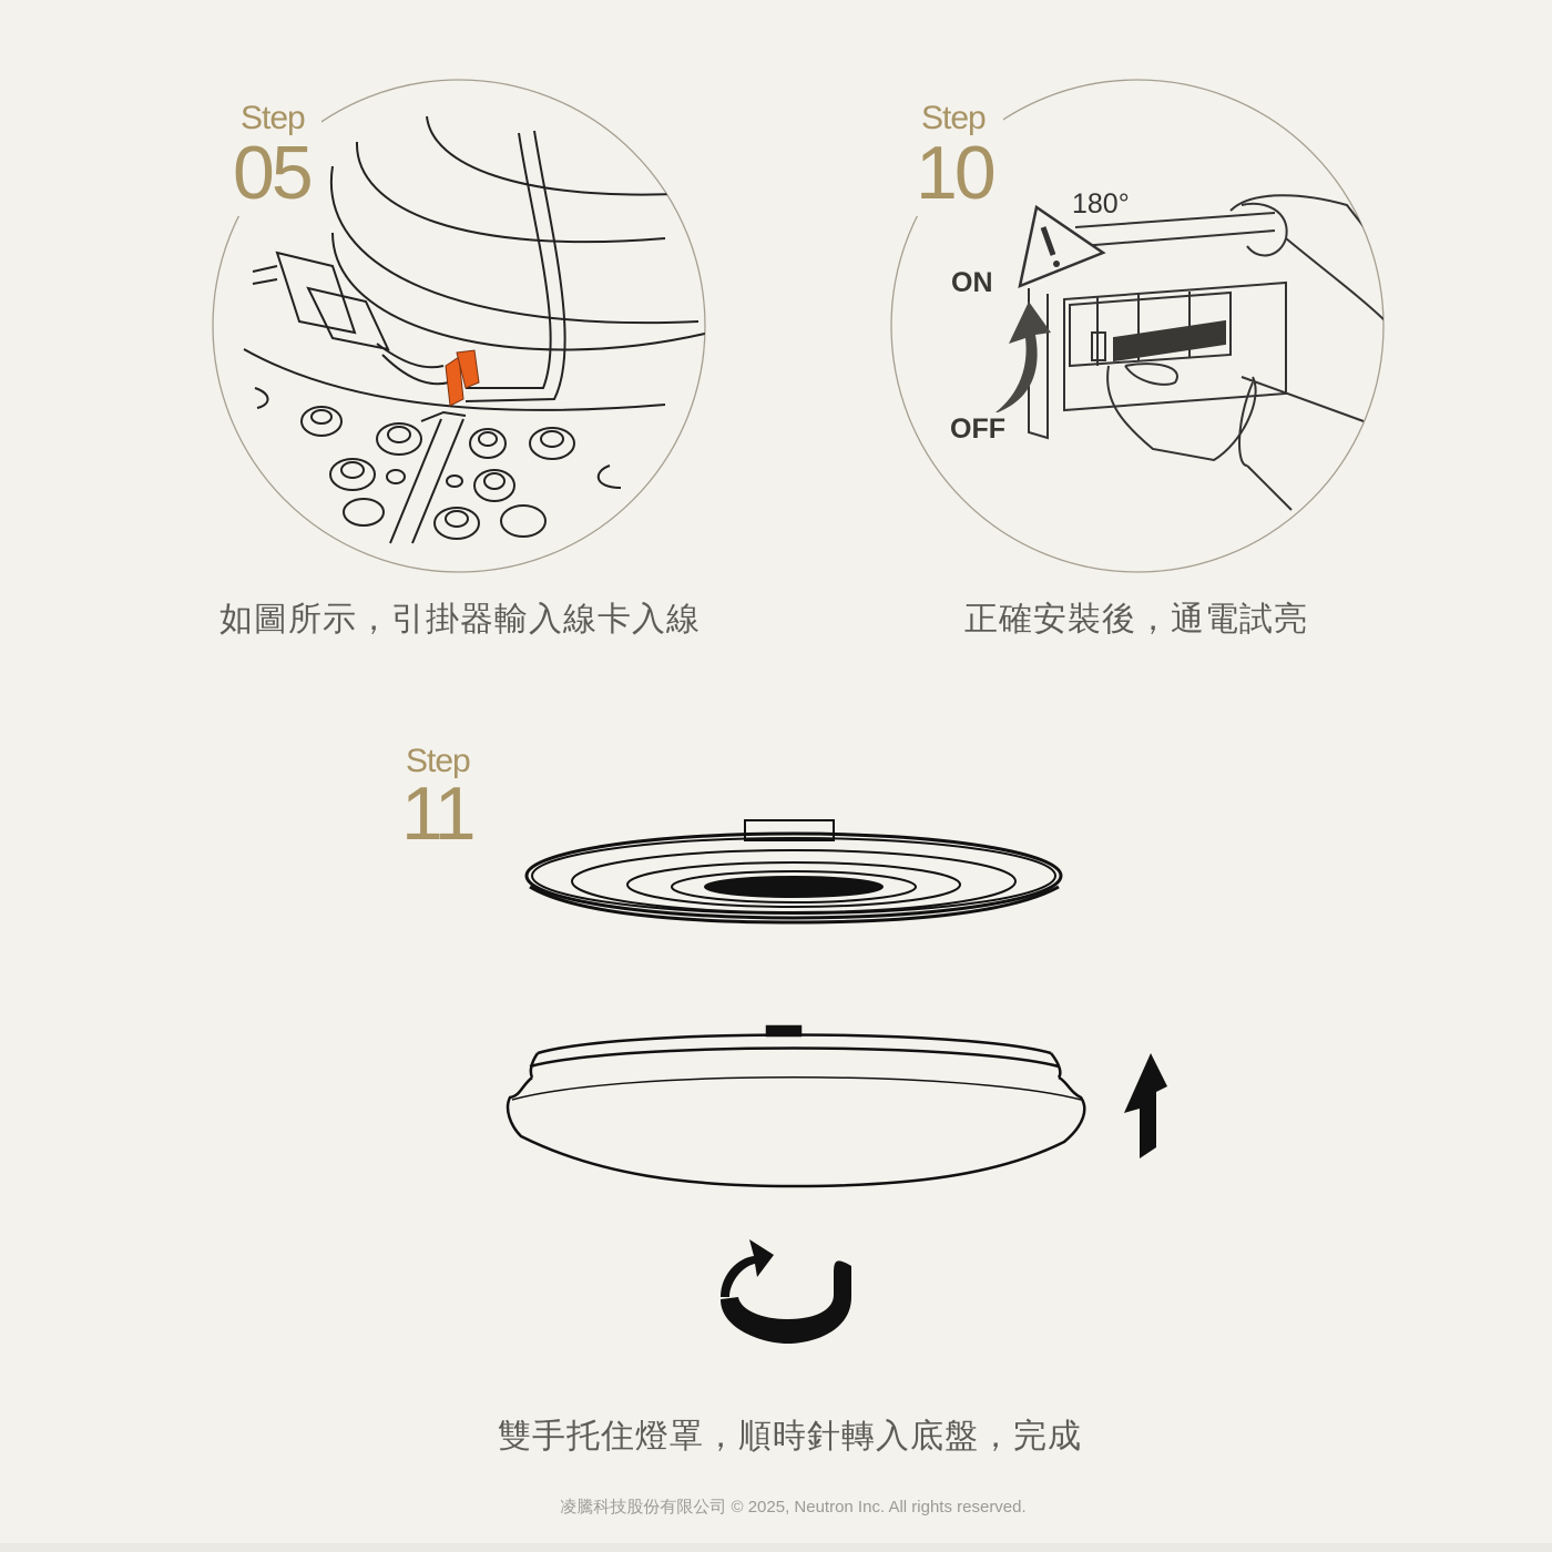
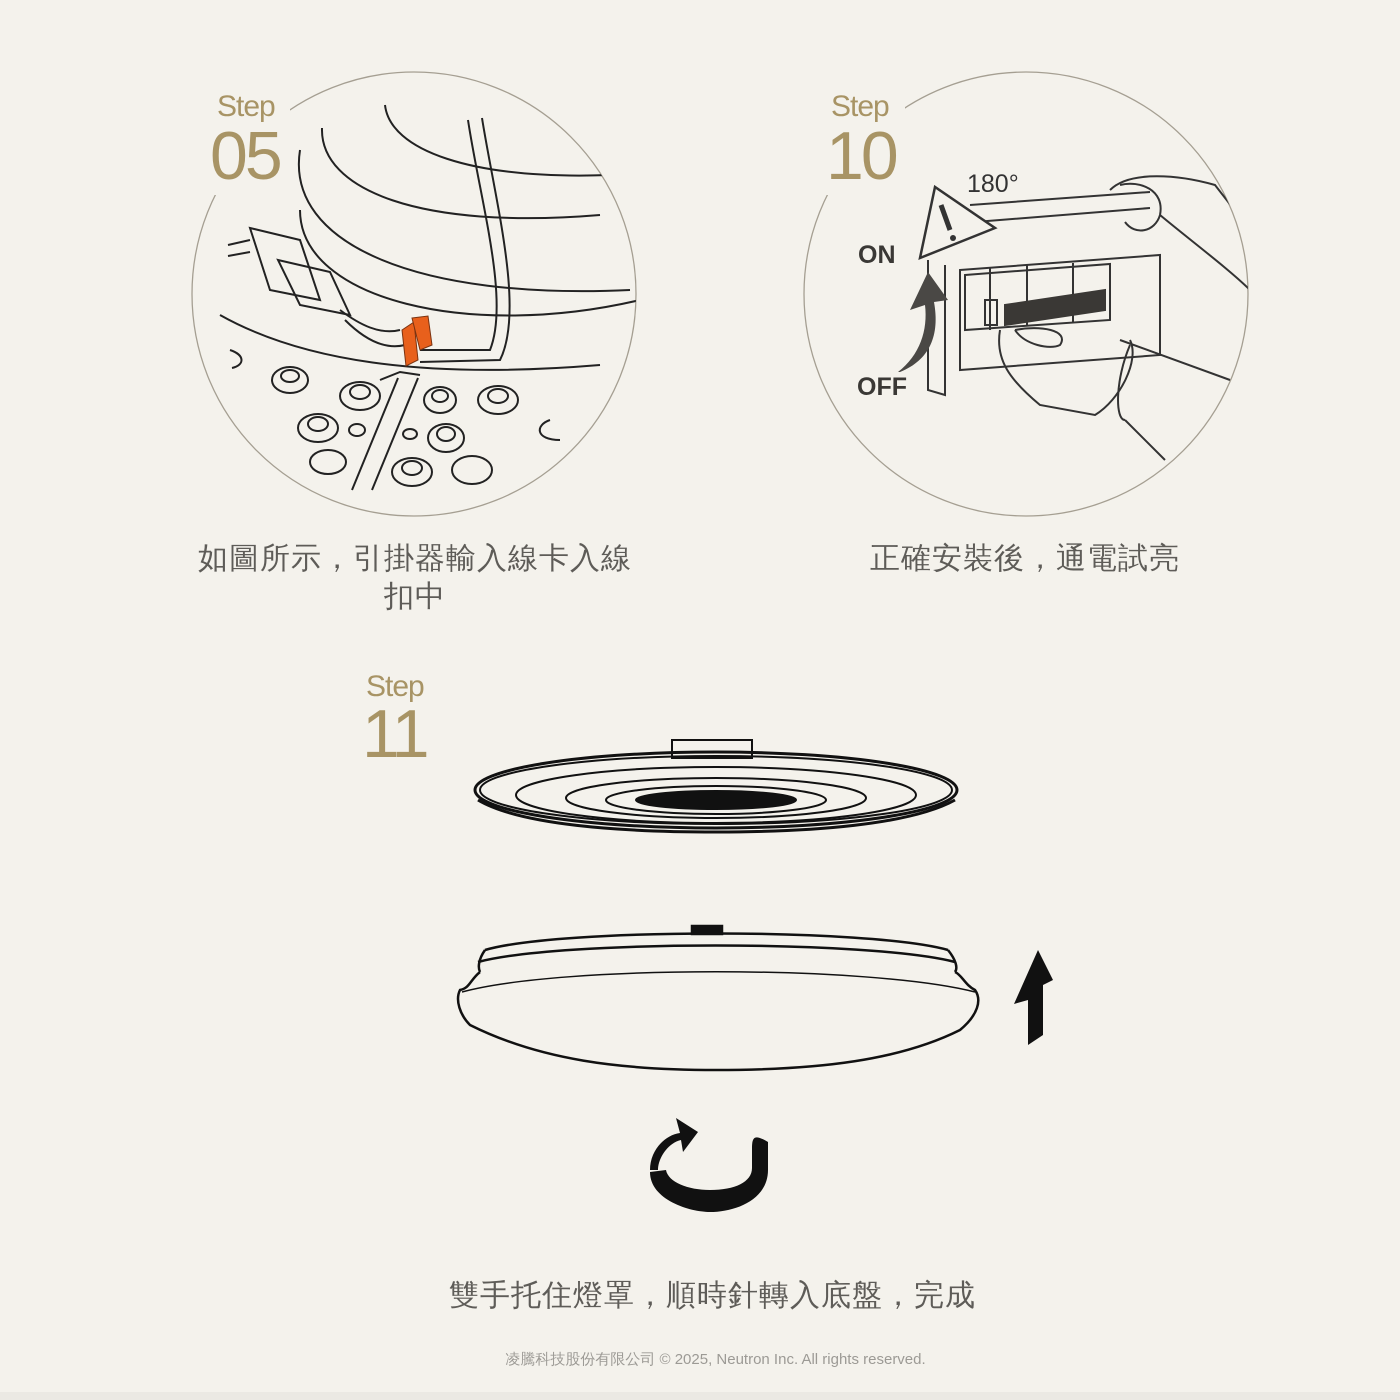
  Step
  05
  如圖所示，引掛器輸入線卡入線
+ 扣中
  Step
  10
  180°
  ON
  OFF
  正確安裝後，通電試亮
  Step
  11
  雙手托住燈罩，順時針轉入底盤，完成
  凌騰科技股份有限公司 © 2025, Neutron Inc. All rights reserved.
